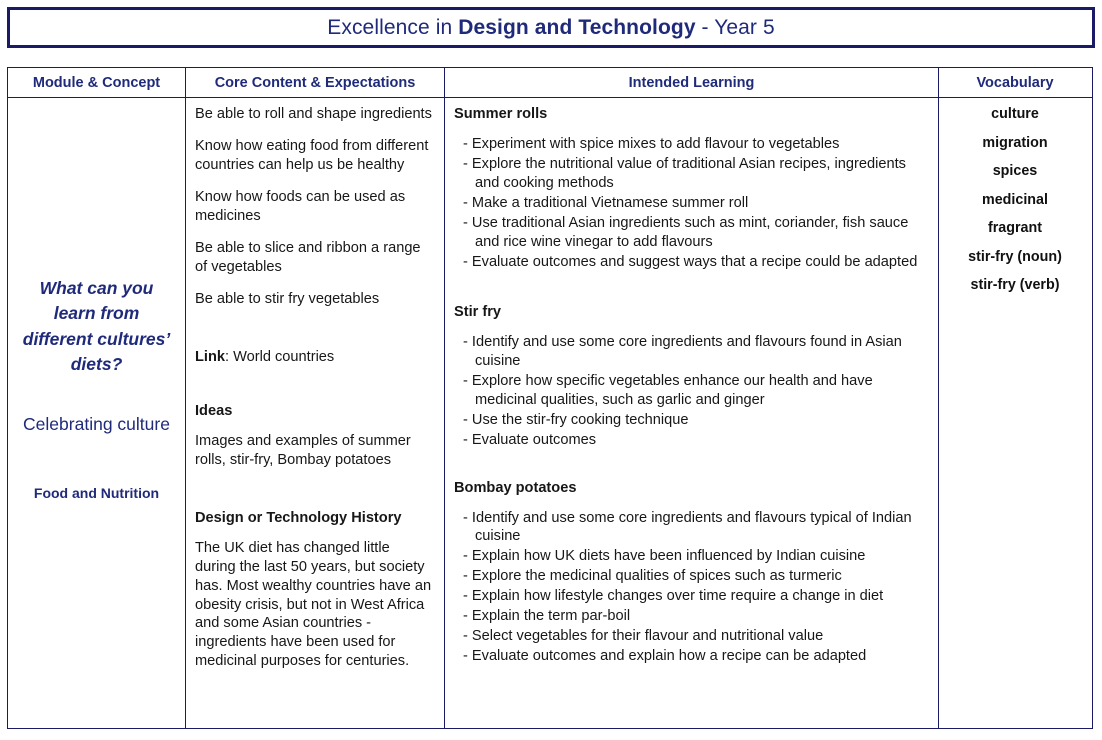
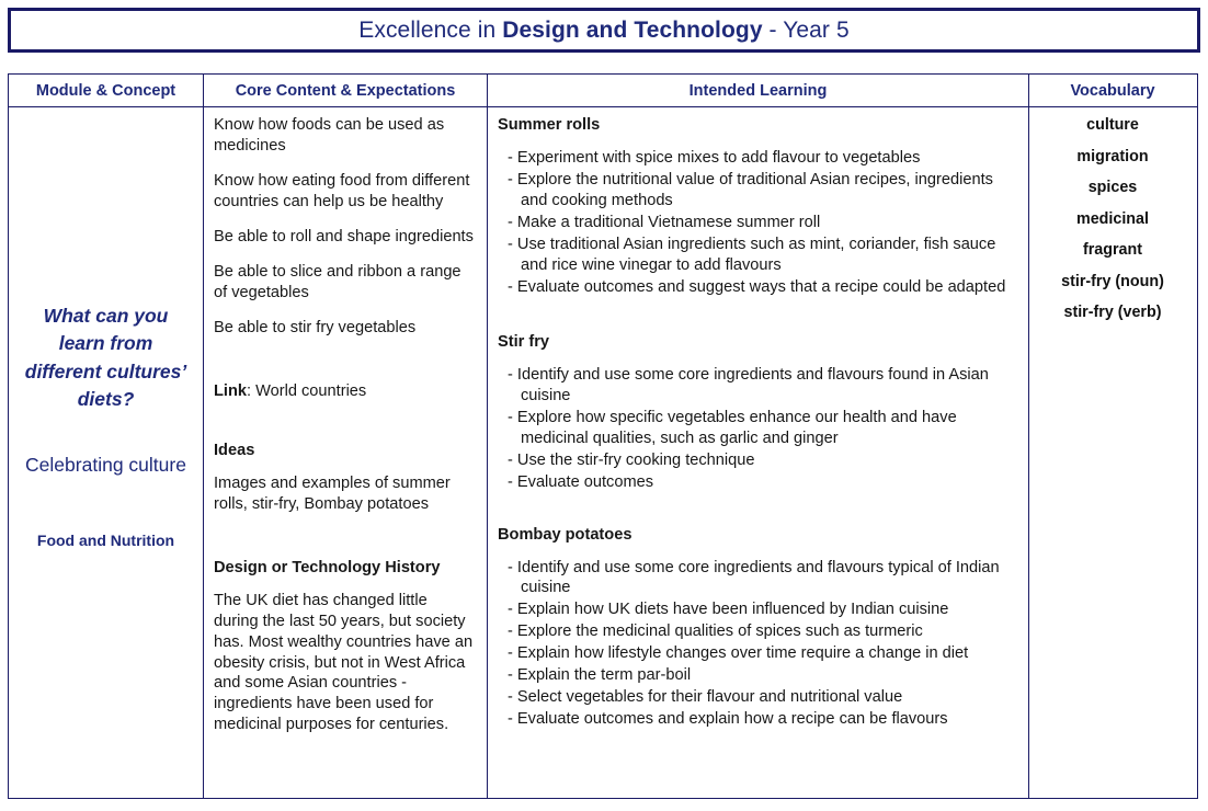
  Excellence in Design and Technology - Year 5
  Module & Concept
  Core Content & Expectations
  Intended Learning
  Vocabulary
  What can you learn from different cultures’ diets?
  Celebrating culture
  Food and Nutrition
- Be able to roll and shape ingredients
+ Know how foods can be used as medicines
  Know how eating food from different countries can help us be healthy
- Know how foods can be used as medicines
+ Be able to roll and shape ingredients
  Be able to slice and ribbon a range of vegetables
  Be able to stir fry vegetables
  Link: World countries
  Ideas
  Images and examples of summer rolls, stir-fry, Bombay potatoes
  Design or Technology History
  The UK diet has changed little during the last 50 years, but society has. Most wealthy countries have an obesity crisis, but not in West Africa and some Asian countries - ingredients have been used for medicinal purposes for centuries.
  Summer rolls
  - Experiment with spice mixes to add flavour to vegetables
  - Explore the nutritional value of traditional Asian recipes, ingredients and cooking methods
  - Make a traditional Vietnamese summer roll
  - Use traditional Asian ingredients such as mint, coriander, fish sauce and rice wine vinegar to add flavours
  - Evaluate outcomes and suggest ways that a recipe could be adapted
  Stir fry
  - Identify and use some core ingredients and flavours found in Asian cuisine
  - Explore how specific vegetables enhance our health and have medicinal qualities, such as garlic and ginger
  - Use the stir-fry cooking technique
  - Evaluate outcomes
  Bombay potatoes
  - Identify and use some core ingredients and flavours typical of Indian cuisine
  - Explain how UK diets have been influenced by Indian cuisine
  - Explore the medicinal qualities of spices such as turmeric
  - Explain how lifestyle changes over time require a change in diet
  - Explain the term par-boil
  - Select vegetables for their flavour and nutritional value
- - Evaluate outcomes and explain how a recipe can be adapted
+ - Evaluate outcomes and explain how a recipe can be flavours
  culture
  migration
  spices
  medicinal
  fragrant
  stir-fry (noun)
  stir-fry (verb)
